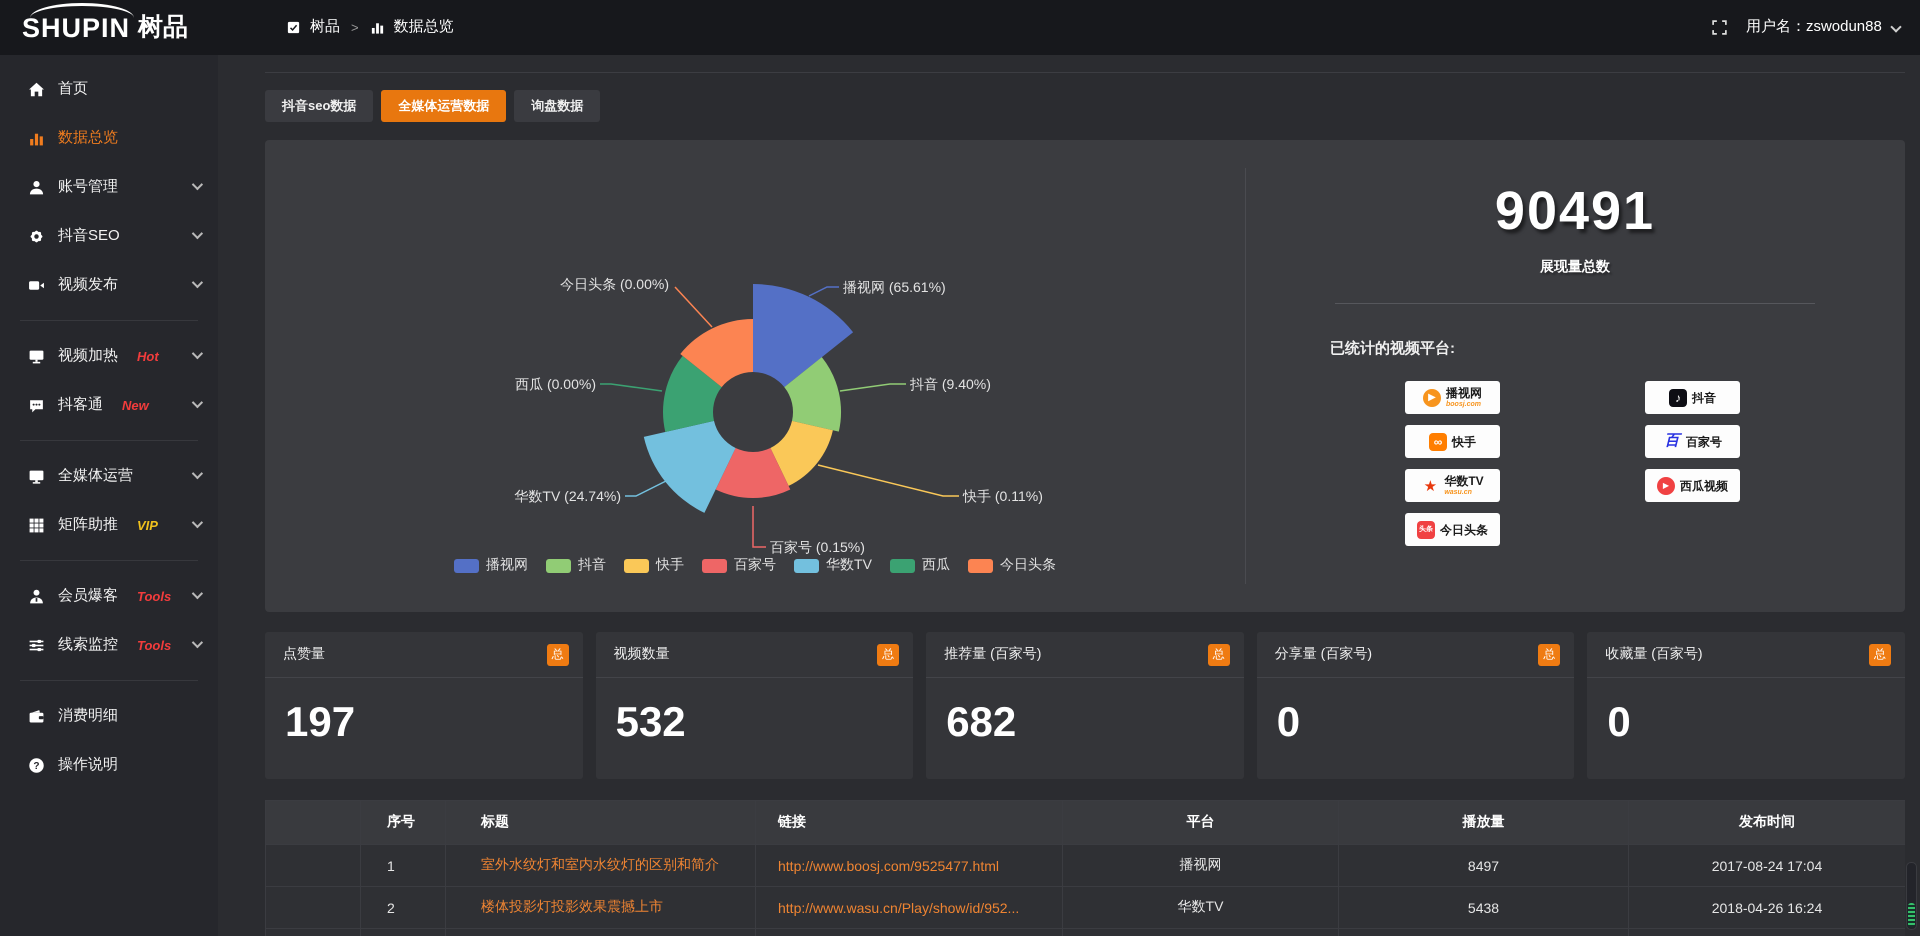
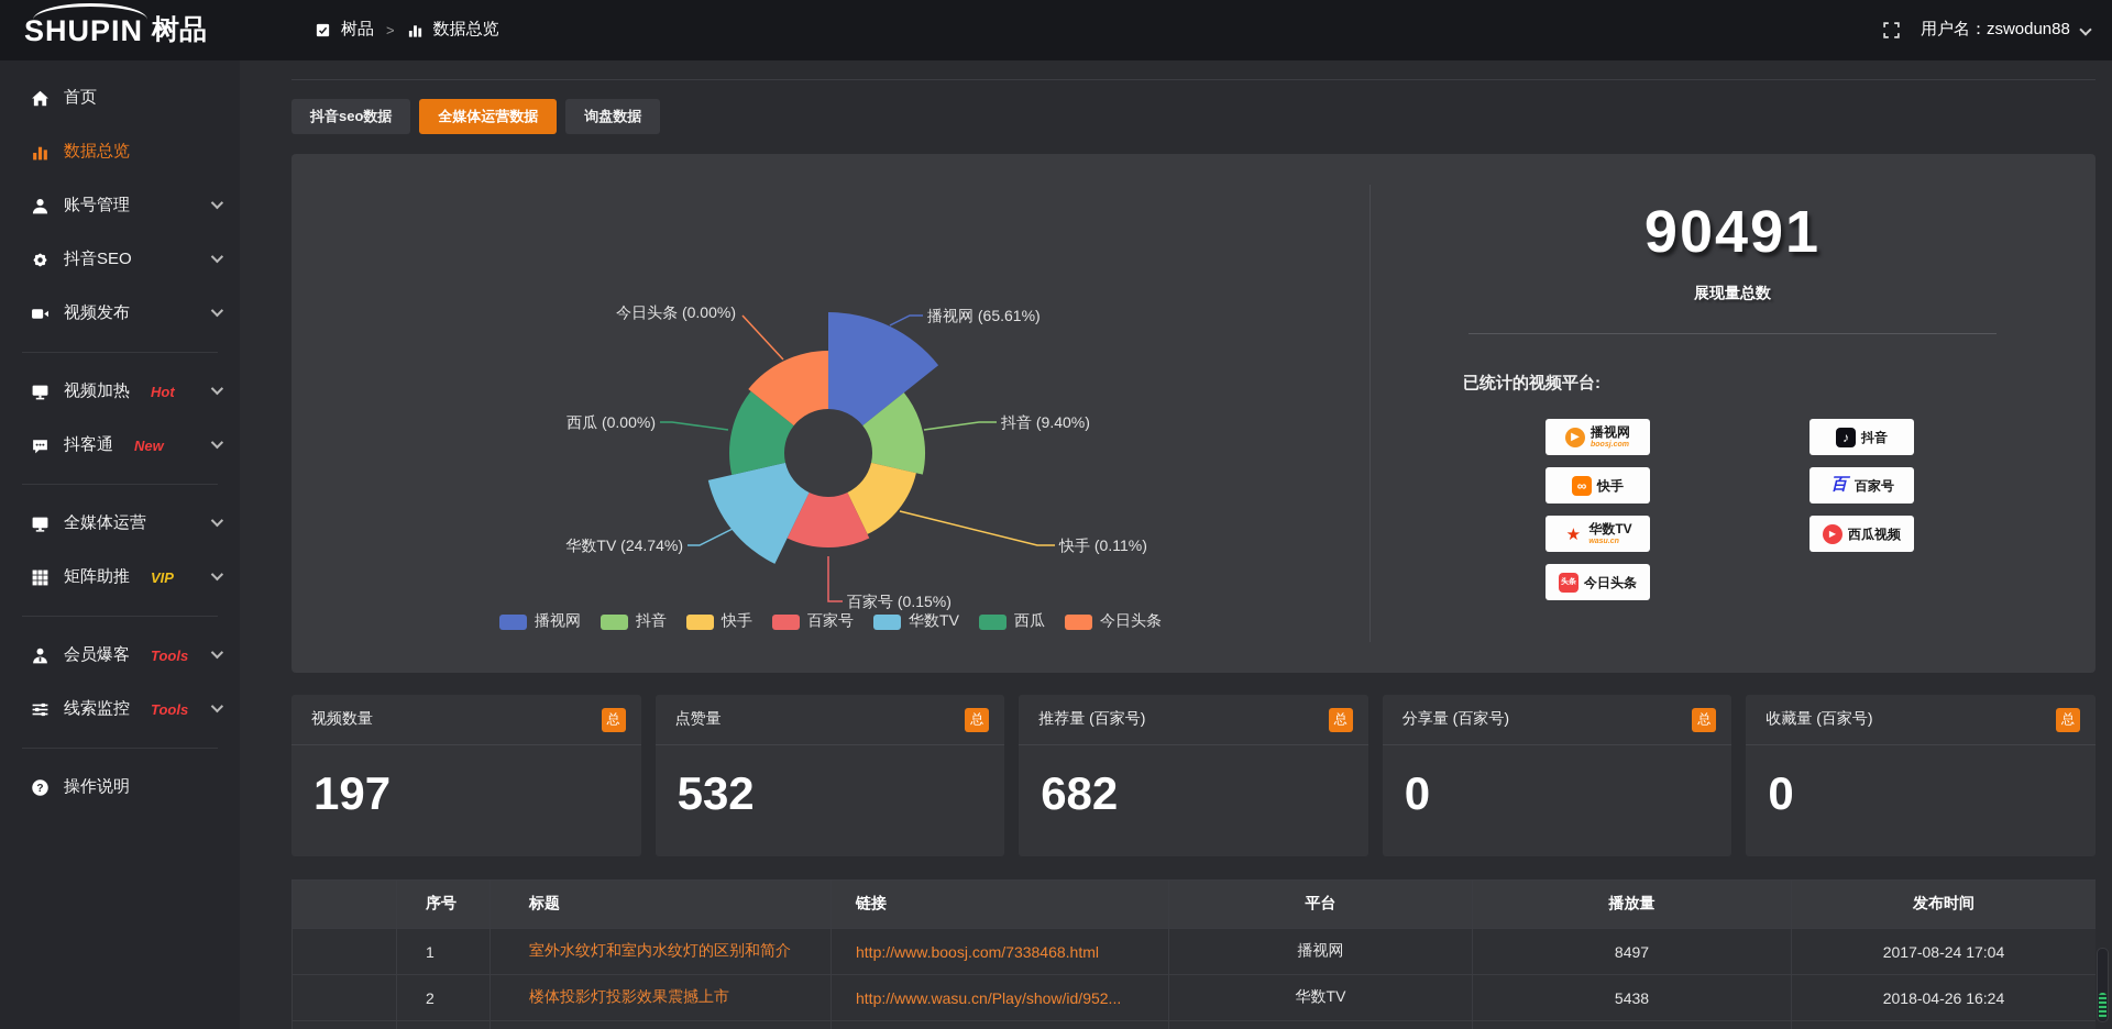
  SHUPIN
  树品
  树品
  >
  数据总览
  用户名：zswodun88
  首页
  数据总览
  账号管理
  抖音SEO
  视频发布
  视频加热
  Hot
  抖客通
  New
  全媒体运营
  矩阵助推
  VIP
  会员爆客
  Tools
  线索监控
  Tools
- 消费明细
  ?
  操作说明
  抖音seo数据
  全媒体运营数据
  询盘数据
  播视网 (65.61%)
  抖音 (9.40%)
  快手 (0.11%)
  百家号 (0.15%)
  华数TV (24.74%)
  西瓜 (0.00%)
  今日头条 (0.00%)
  播视网
  抖音
  快手
  百家号
  华数TV
  西瓜
  今日头条
  90491
  展现量总数
  已统计的视频平台:
  ▶
  播视网
  ♪
  抖音
  ∞
  快手
  百
  百家号
  ★
  华数TV
  ▶
  西瓜视频
  今日头条
- 点赞量
+ 视频数量
  总
  197
- 视频数量
+ 点赞量
  总
  532
  推荐量 (百家号)
  总
  682
  分享量 (百家号)
  总
  0
  收藏量 (百家号)
  总
  0
  	序号	标题	链接	平台	播放量	发布时间
- 	1	室外水纹灯和室内水纹灯的区别和简介	http://www.boosj.com/9525477.html	播视网	8497	2017-08-24 17:04
+ 	1	室外水纹灯和室内水纹灯的区别和简介	http://www.boosj.com/7338468.html	播视网	8497	2017-08-24 17:04
  	2	楼体投影灯投影效果震撼上市	http://www.wasu.cn/Play/show/id/952...	华数TV	5438	2018-04-26 16:24
